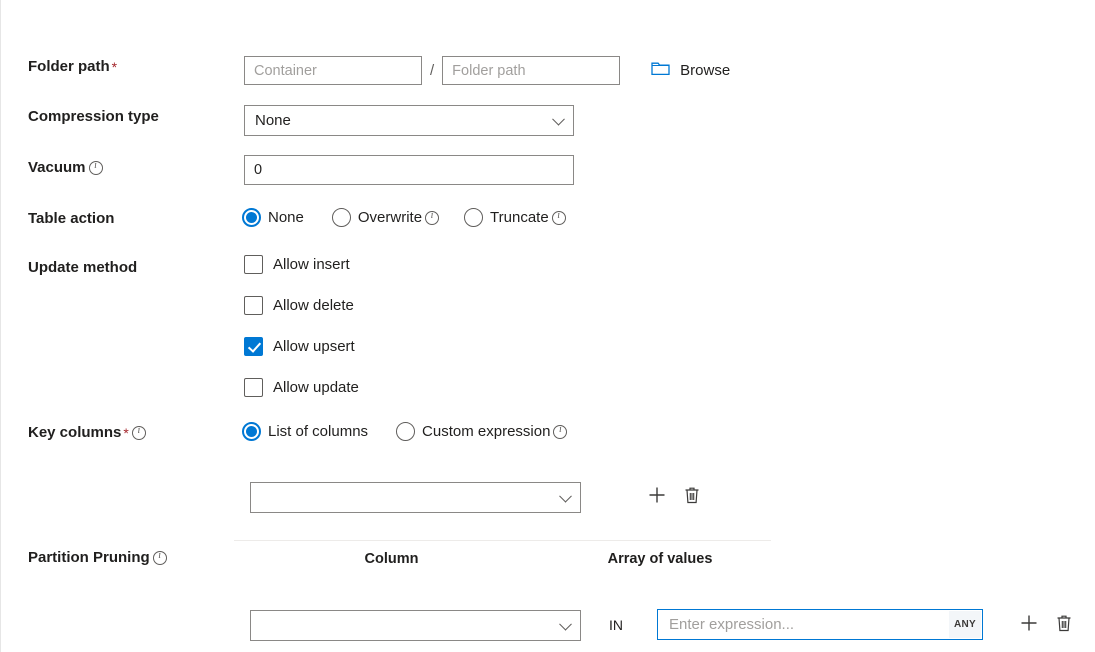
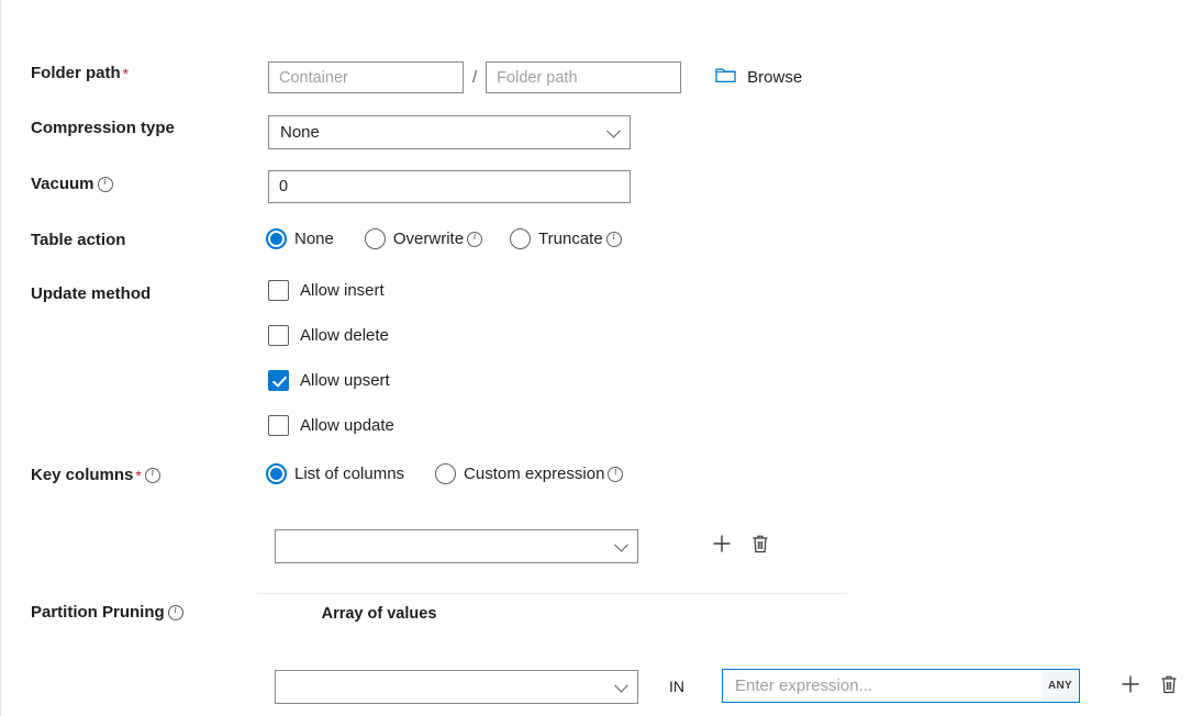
  Folder path
  *
  Container
  /
  Folder path
  Browse
  Compression type
  None
  Vacuum
  0
  Table action
  None
  Overwrite
  Truncate
  Update method
  Allow insert
  Allow delete
  Allow upsert
  Allow update
  Key columns
  *
  List of columns
  Custom expression
  Partition Pruning
- Column
  Array of values
  IN
  Enter expression...
  ANY
